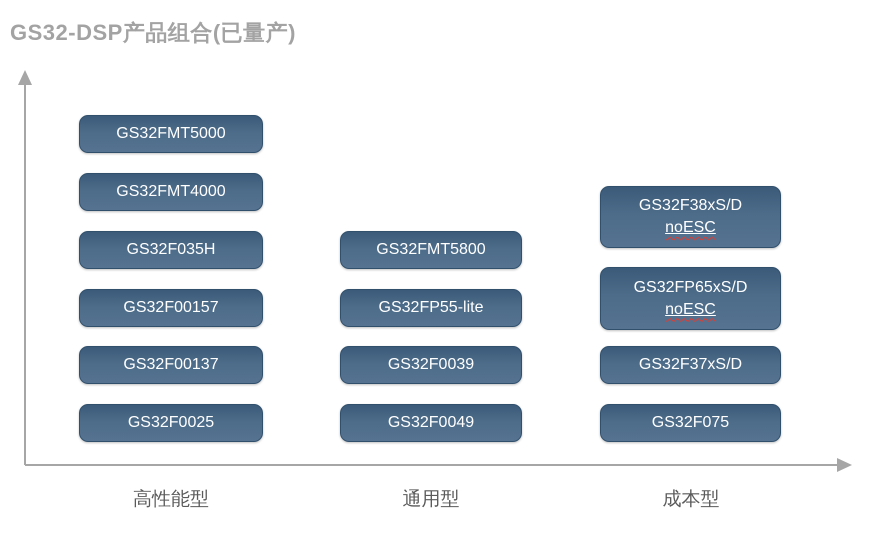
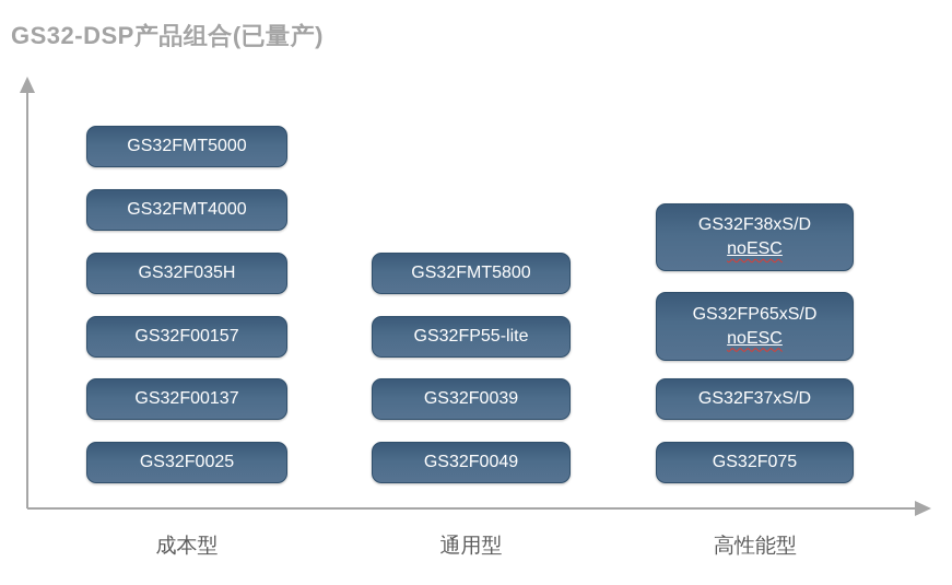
  GS32-DSP产品组合(已量产)
  GS32FMT5000
  GS32FMT4000
  GS32F035H
  GS32F00157
  GS32F00137
  GS32F0025
  GS32FMT5800
  GS32FP55-lite
  GS32F0039
  GS32F0049
  GS32F38xS/D
  noESC
  GS32FP65xS/D
  noESC
  GS32F37xS/D
  GS32F075
- 高性能型
+ 成本型
  通用型
- 成本型
+ 高性能型
